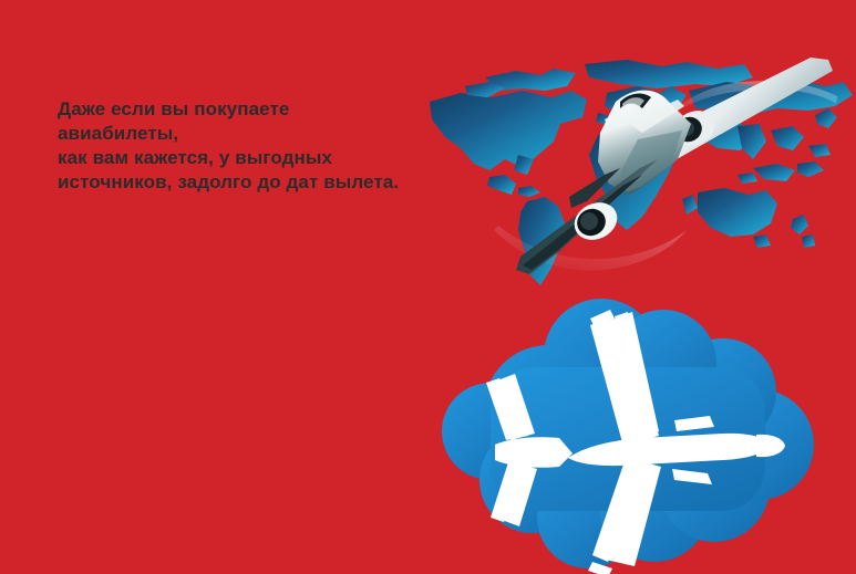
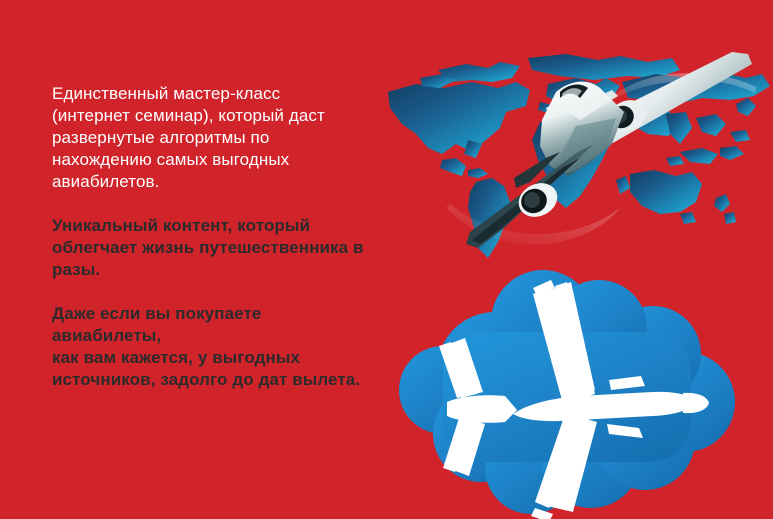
+ Единственный мастер-класс
+ (интернет семинар), который даст
+ развернутые алгоритмы по
+ нахождению самых выгодных
+ авиабилетов.
+ Уникальный контент, который
+ облегчает жизнь путешественника в
+ разы.
  Даже если вы покупаете авиабилеты,
  как вам кажется, у выгодных
  источников, задолго до дат вылета.
